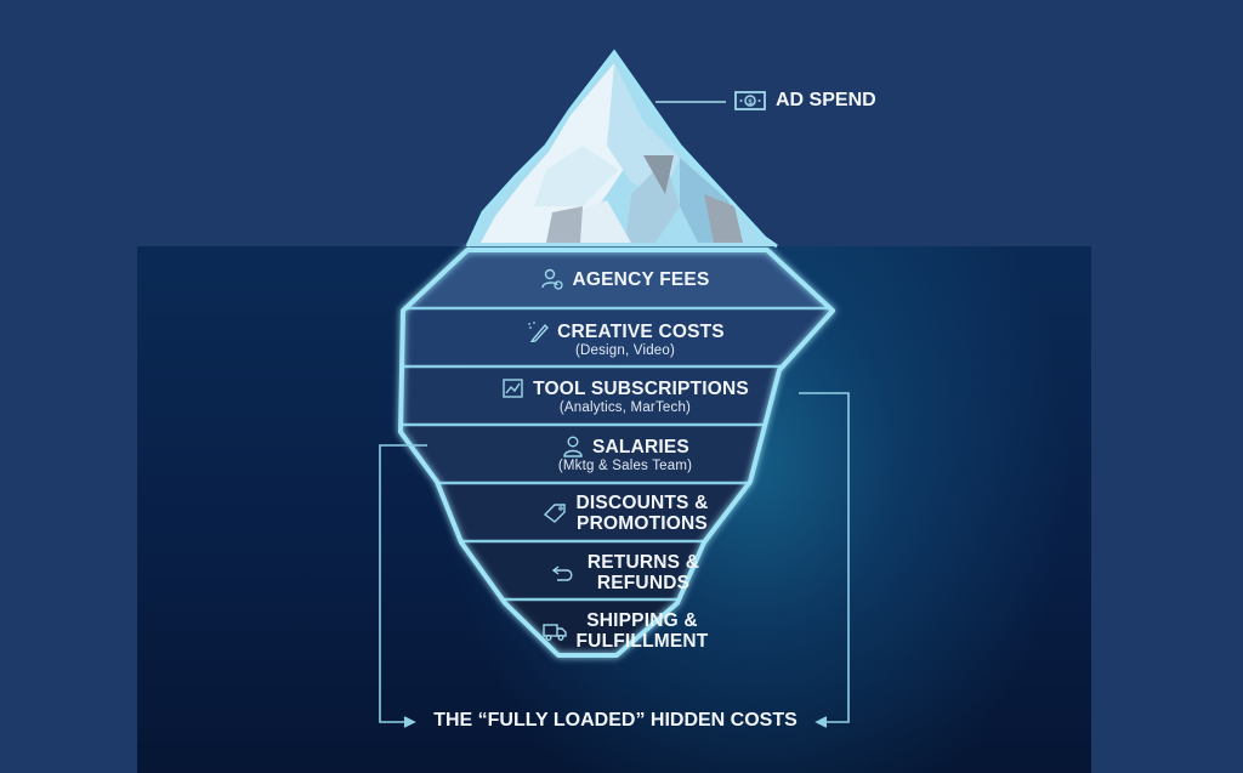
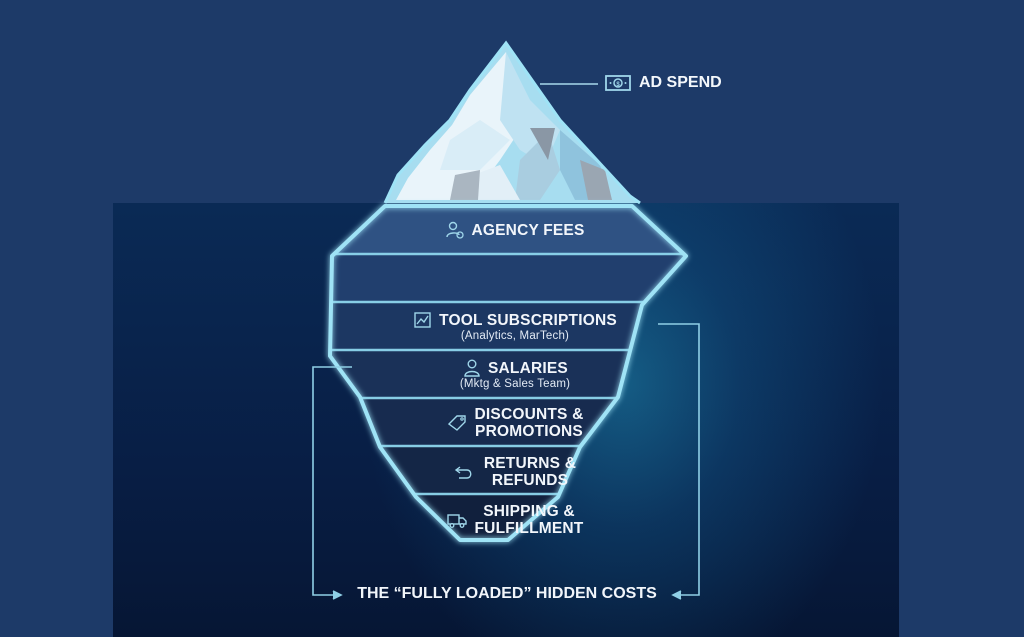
  AD SPEND
  AGENCY FEES
- CREATIVE COSTS
- (Design, Video)
  TOOL SUBSCRIPTIONS
  (Analytics, MarTech)
  SALARIES
  (Mktg & Sales Team)
  DISCOUNTS &
  PROMOTIONS
  RETURNS &
  REFUNDS
  SHIPPING &
  FULFILLMENT
  THE “FULLY LOADED” HIDDEN COSTS
